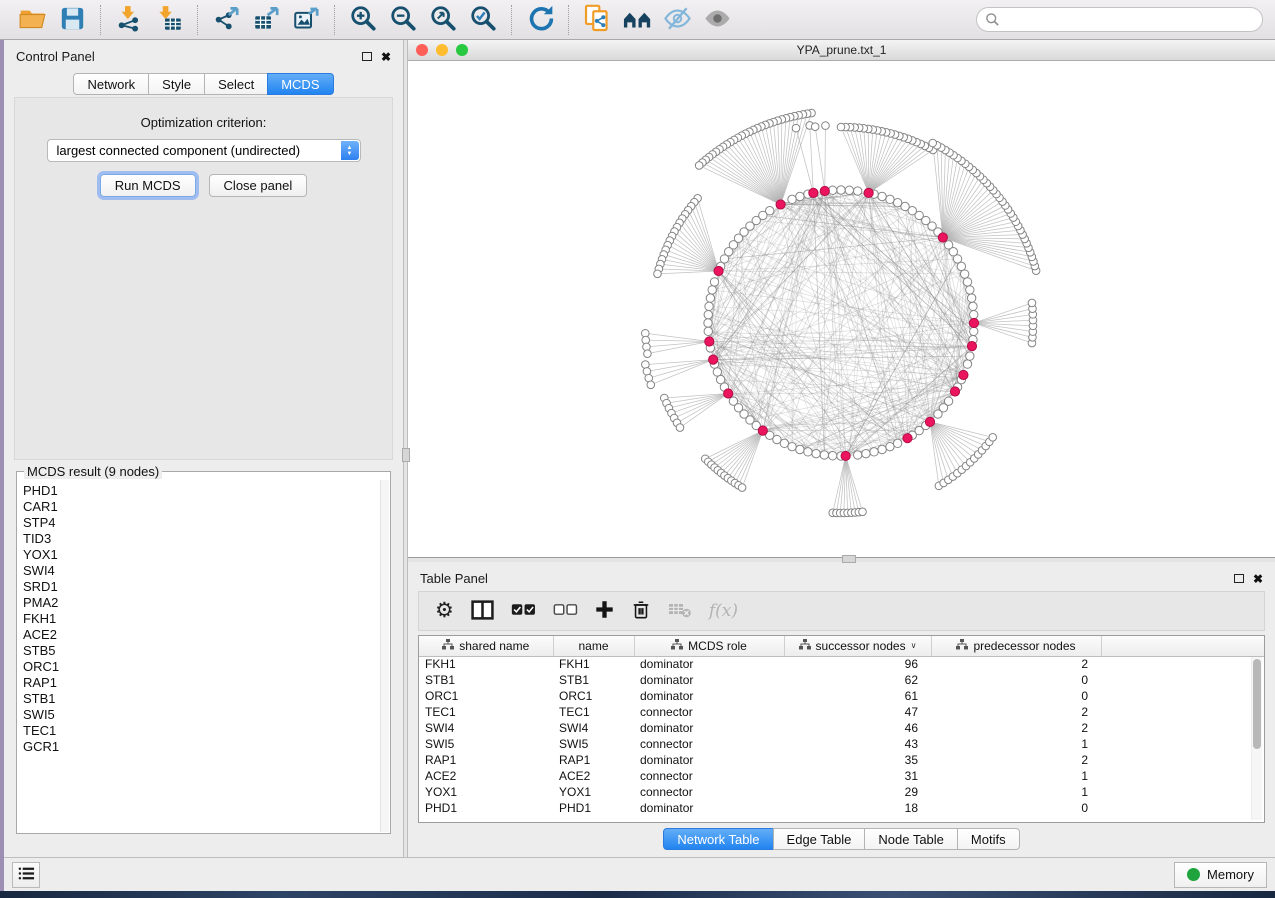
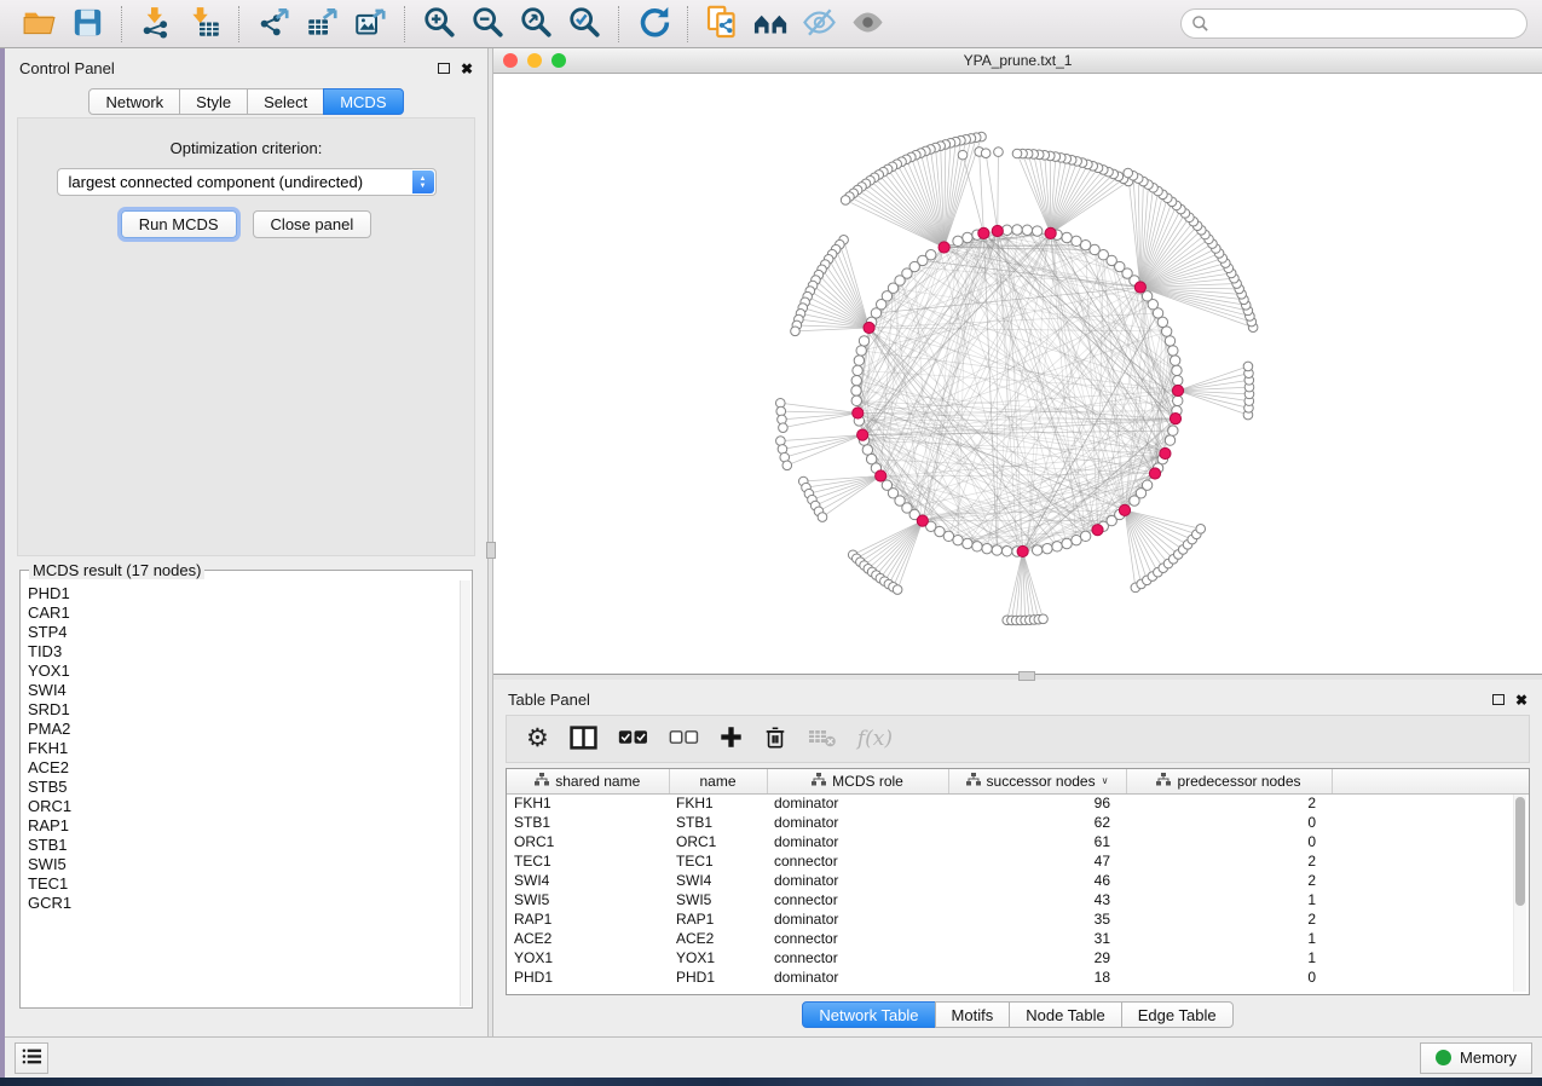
  Control Panel
  ✖
  Network
  Style
  Select
  MCDS
  Optimization criterion:
  largest connected component (undirected)
  Run MCDS
  Close panel
- MCDS result (9 nodes)
+ MCDS result (17 nodes)
  PHD1
  CAR1
  STP4
  TID3
  YOX1
  SWI4
  SRD1
  PMA2
  FKH1
  ACE2
  STB5
  ORC1
  RAP1
  STB1
  SWI5
  TEC1
  GCR1
  YPA_prune.txt_1
  Table Panel
  ✖
  ⚙
  f(x)
  shared name	name	MCDS role	successor nodes ∨	predecessor nodes
  FKH1	FKH1	dominator	96	2
  STB1	STB1	dominator	62	0
  ORC1	ORC1	dominator	61	0
  TEC1	TEC1	connector	47	2
  SWI4	SWI4	dominator	46	2
  SWI5	SWI5	connector	43	1
  RAP1	RAP1	dominator	35	2
  ACE2	ACE2	connector	31	1
  YOX1	YOX1	connector	29	1
  PHD1	PHD1	dominator	18	0
  Network Table
- Edge Table
+ Motifs
  Node Table
- Motifs
+ Edge Table
  Memory
